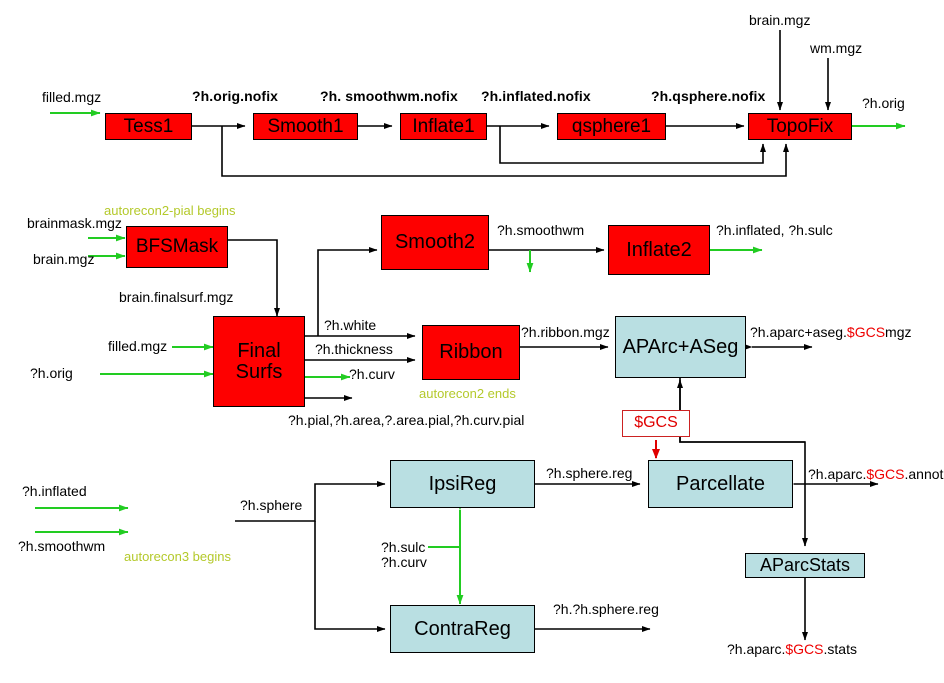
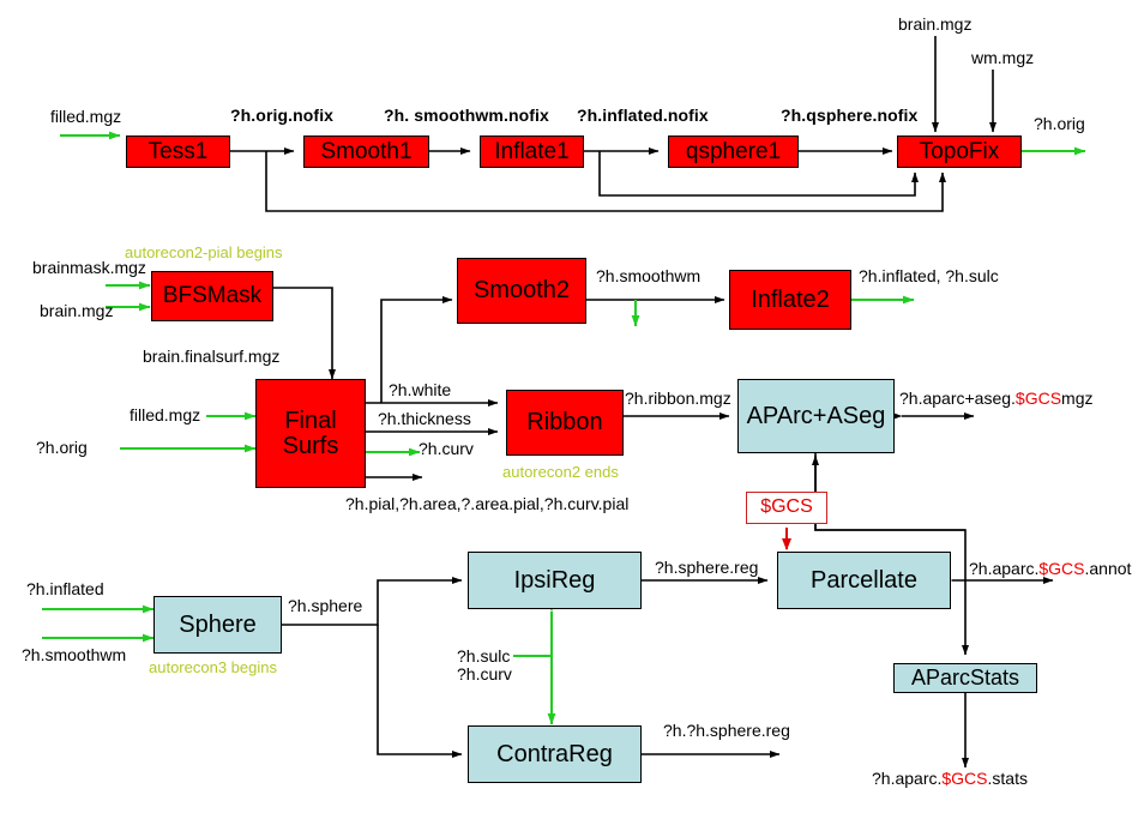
  Tess1
  Smooth1
  Inflate1
  qsphere1
  TopoFix
  BFSMask
  Smooth2
  Inflate2
  Final
  Surfs
  Ribbon
  APArc+ASeg
  $GCS
+ Sphere
  IpsiReg
  ContraReg
  Parcellate
  AParcStats
  filled.mgz
  ?h.orig.nofix
  ?h. smoothwm.nofix
  ?h.inflated.nofix
  ?h.qsphere.nofix
  brain.mgz
  wm.mgz
  ?h.orig
  autorecon2-pial begins
  brainmask.mgz
  brain.mgz
  brain.finalsurf.mgz
  ?h.smoothwm
  ?h.inflated, ?h.sulc
  filled.mgz
  ?h.orig
  ?h.white
  ?h.thickness
  ?h.curv
  ?h.pial,?h.area,?.area.pial,?h.curv.pial
  autorecon2 ends
  ?h.ribbon.mgz
  ?h.aparc+aseg.$GCSmgz
  ?h.inflated
  ?h.smoothwm
  autorecon3 begins
  ?h.sphere
  ?h.sulc
  ?h.curv
  ?h.sphere.reg
  ?h.?h.sphere.reg
  ?h.aparc.$GCS.annot
  ?h.aparc.$GCS.stats
